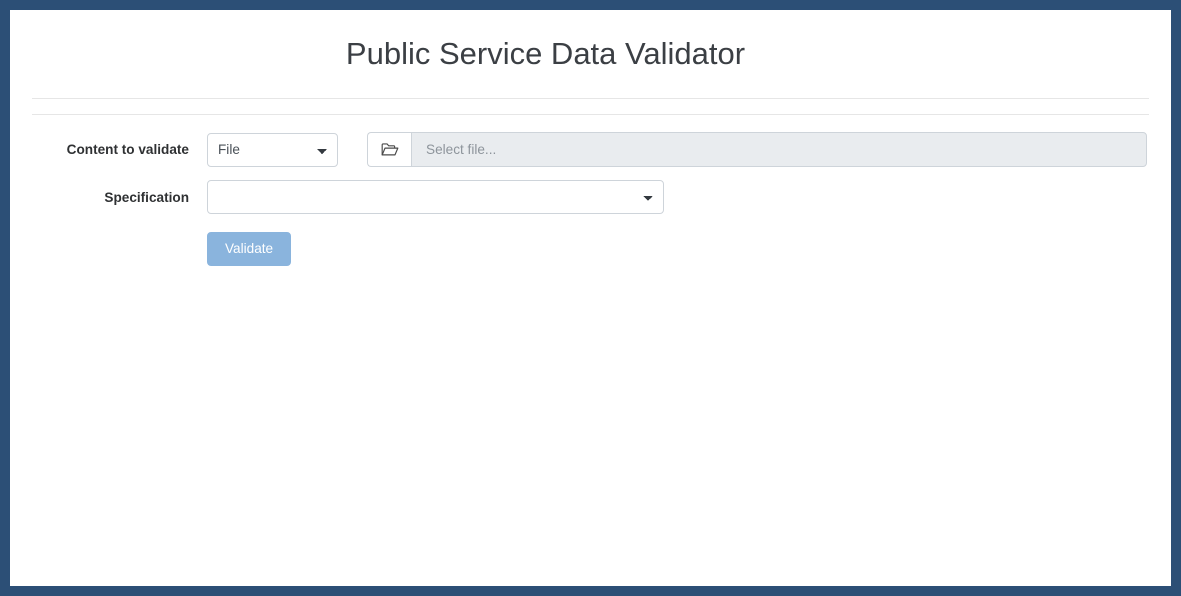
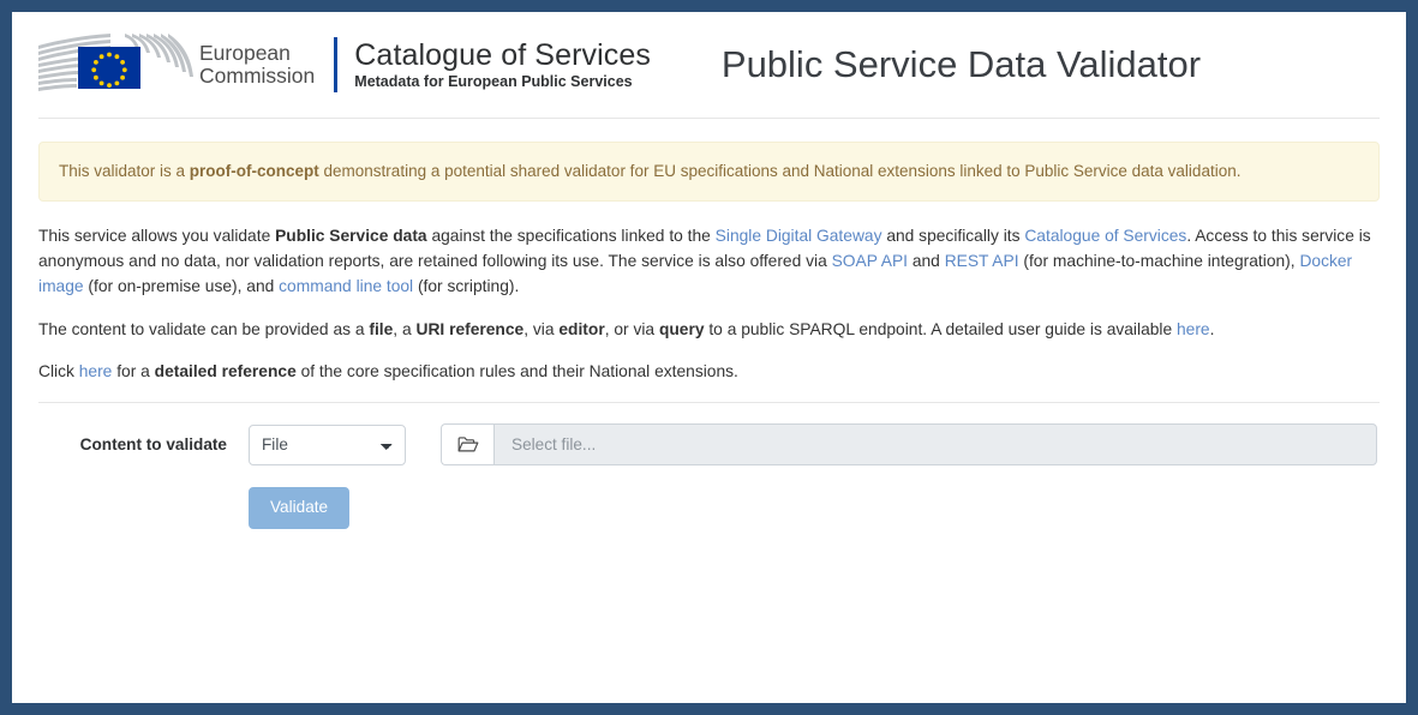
+ European
+ Commission
+ Catalogue of Services
+ Metadata for European Public Services
  Public Service Data Validator
+ This validator is a proof-of-concept demonstrating a potential shared validator for EU specifications and National extensions linked to Public Service data validation.
+ This service allows you validate Public Service data against the specifications linked to the Single Digital Gateway and specifically its Catalogue of Services. Access to this service is anonymous and no data, nor validation reports, are retained following its use. The service is also offered via SOAP API and REST API (for machine-to-machine integration), Docker image (for on-premise use), and command line tool (for scripting).
+ The content to validate can be provided as a file, a URI reference, via editor, or via query to a public SPARQL endpoint. A detailed user guide is available here.
+ Click here for a detailed reference of the core specification rules and their National extensions.
  Content to validate
  File
  Select file...
- Specification
  Validate
